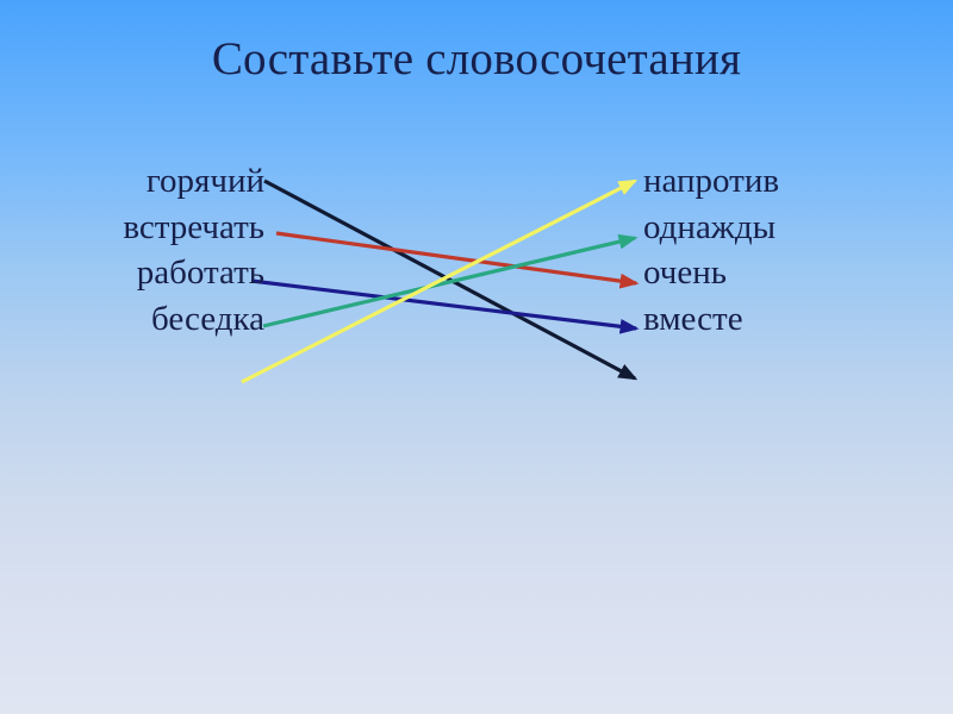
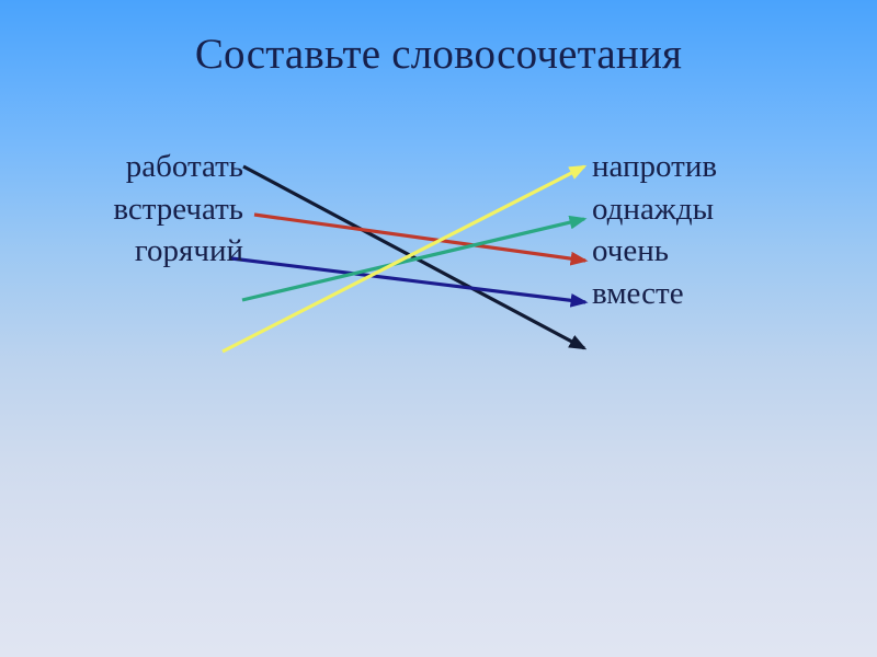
  Составьте словосочетания
- горячий
+ работать
  встречать
- работать
+ горячий
- беседка
  напротив
  однажды
  очень
  вместе
